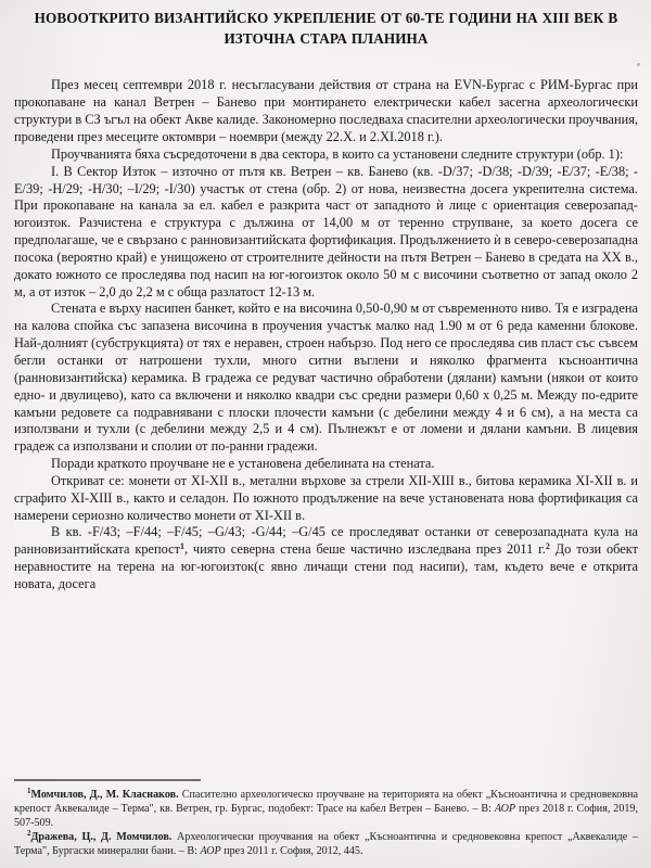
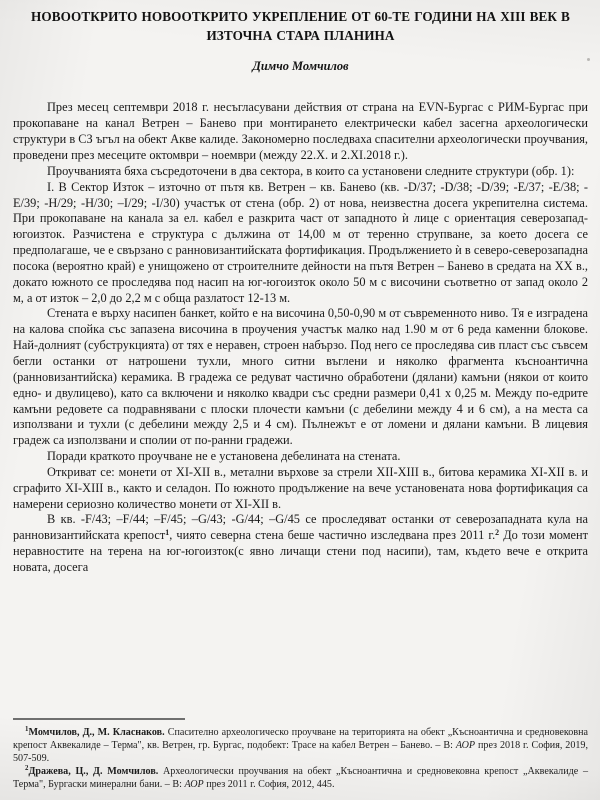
- НОВООТКРИТО ВИЗАНТИЙСКО УКРЕПЛЕНИЕ ОТ 60-ТЕ ГОДИНИ НА XIII ВЕК В ИЗТОЧНА СТАРА ПЛАНИНА
+ НОВООТКРИТО НОВООТКРИТО УКРЕПЛЕНИЕ ОТ 60-ТЕ ГОДИНИ НА XIII ВЕК В ИЗТОЧНА СТАРА ПЛАНИНА
+ Димчо Момчилов
  През месец септември 2018 г. несъгласувани действия от страна на EVN-Бургас с РИМ-Бургас при прокопаване на канал Ветрен – Банево при монтирането електрически кабел засегна археологически структури в СЗ ъгъл на обект Акве калиде. Закономерно последваха спасителни археологически проучвания, проведени през месеците октомври – ноември (между 22.X. и 2.XI.2018 г.).
  Проучванията бяха съсредоточени в два сектора, в които са установени следните структури (обр. 1):
  I. В Сектор Изток – източно от пътя кв. Ветрен – кв. Банево (кв. -D/37; -D/38; -D/39; -E/37; -E/38; -E/39; -H/29; -H/30; –I/29; -I/30) участък от стена (обр. 2) от нова, неизвестна досега укрепителна система. При прокопаване на канала за ел. кабел е разкрита част от западното ѝ лице с ориентация северозапад-югоизток. Разчистена е структура с дължина от 14,00 м от теренно струпване, за което досега се предполагаше, че е свързано с ранновизантийската фортификация. Продължението ѝ в северо-северозападна посока (вероятно край) е унищожено от строителните дейности на пътя Ветрен – Банево в средата на XX в., докато южното се проследява под насип на юг-югоизток около 50 м с височини съответно от запад около 2 м, а от изток – 2,0 до 2,2 м с обща разлатост 12-13 м.
- Стената е върху насипен банкет, който е на височина 0,50-0,90 м от съвременното ниво. Тя е изградена на калова спойка със запазена височина в проучения участък малко над 1.90 м от 6 реда каменни блокове. Най-долният (субструкцията) от тях е неравен, строен набързо. Под него се проследява сив пласт със съвсем бегли останки от натрошени тухли, много ситни въглени и няколко фрагмента къснoантична (ранновизантийска) керамика. В градежа се редуват частично обработени (дялани) камъни (някои от които едно- и двулицево), като са включени и няколко квадри със средни размери 0,60 х 0,25 м. Между по-едрите камъни редовете са подравнявани с плоски плочести камъни (с дебелини между 4 и 6 см), а на места са използвани и тухли (с дебелини между 2,5 и 4 см). Пълнежът е от ломени и дялани камъни. В лицевия градеж са използвани и сполии от по-ранни градежи.
+ Стената е върху насипен банкет, който е на височина 0,50-0,90 м от съвременното ниво. Тя е изградена на калова спойка със запазена височина в проучения участък малко над 1.90 м от 6 реда каменни блокове. Най-долният (субструкцията) от тях е неравен, строен набързо. Под него се проследява сив пласт със съвсем бегли останки от натрошени тухли, много ситни въглени и няколко фрагмента къснoантична (ранновизантийска) керамика. В градежа се редуват частично обработени (дялани) камъни (някои от които едно- и двулицево), като са включени и няколко квадри със средни размери 0,41 х 0,25 м. Между по-едрите камъни редовете са подравнявани с плоски плочести камъни (с дебелини между 4 и 6 см), а на места са използвани и тухли (с дебелини между 2,5 и 4 см). Пълнежът е от ломени и дялани камъни. В лицевия градеж са използвани и сполии от по-ранни градежи.
  Поради краткото проучване не е установена дебелината на стената.
  Откриват се: монети от XI-XII в., метални върхове за стрели XII-XIII в., битова керамика XI-XII в. и сграфито XI-XIII в., както и селадон. По южното продължение на вече установената нова фортификация са намерени сериозно количество монети от XI-XII в.
- В кв. -F/43; –F/44; –F/45; –G/43; -G/44; –G/45 се проследяват останки от северозападната кула на ранновизантийската крепост1, чиято северна стена беше частично изследвана през 2011 г.2 До този обект неравностите на терена на юг-югоизток(с явно личащи стени под насипи), там, където вече е открита новата, досега
+ В кв. -F/43; –F/44; –F/45; –G/43; -G/44; –G/45 се проследяват останки от северозападната кула на ранновизантийската крепост1, чиято северна стена беше частично изследвана през 2011 г.2 До този момент неравностите на терена на юг-югоизток(с явно личащи стени под насипи), там, където вече е открита новата, досега
  Момчилов, Д., М. Класнаков. Спасително археологическо проучване на територията на обект „Късноантична и средновековна крепост Аквекалиде – Терма", кв. Ветрен, гр. Бургас, подобект: Трасе на кабел Ветрен – Банево. – В: АОР през 2018 г. София, 2019, 507-509.
  Дражева, Ц., Д. Момчилов. Археологически проучвания на обект „Късноантична и средновековна крепост „Аквекалиде – Терма", Бургаски минерални бани. – В: АОР през 2011 г. София, 2012, 445.
